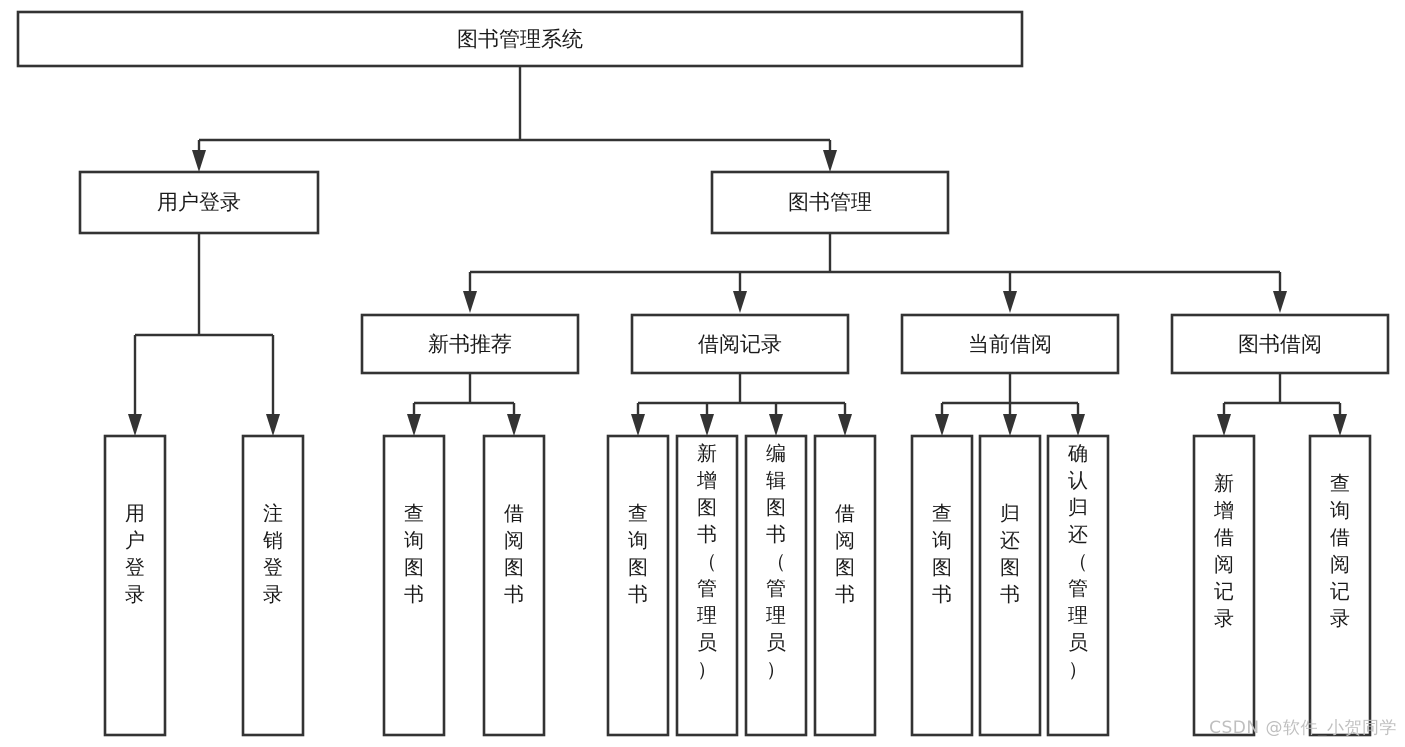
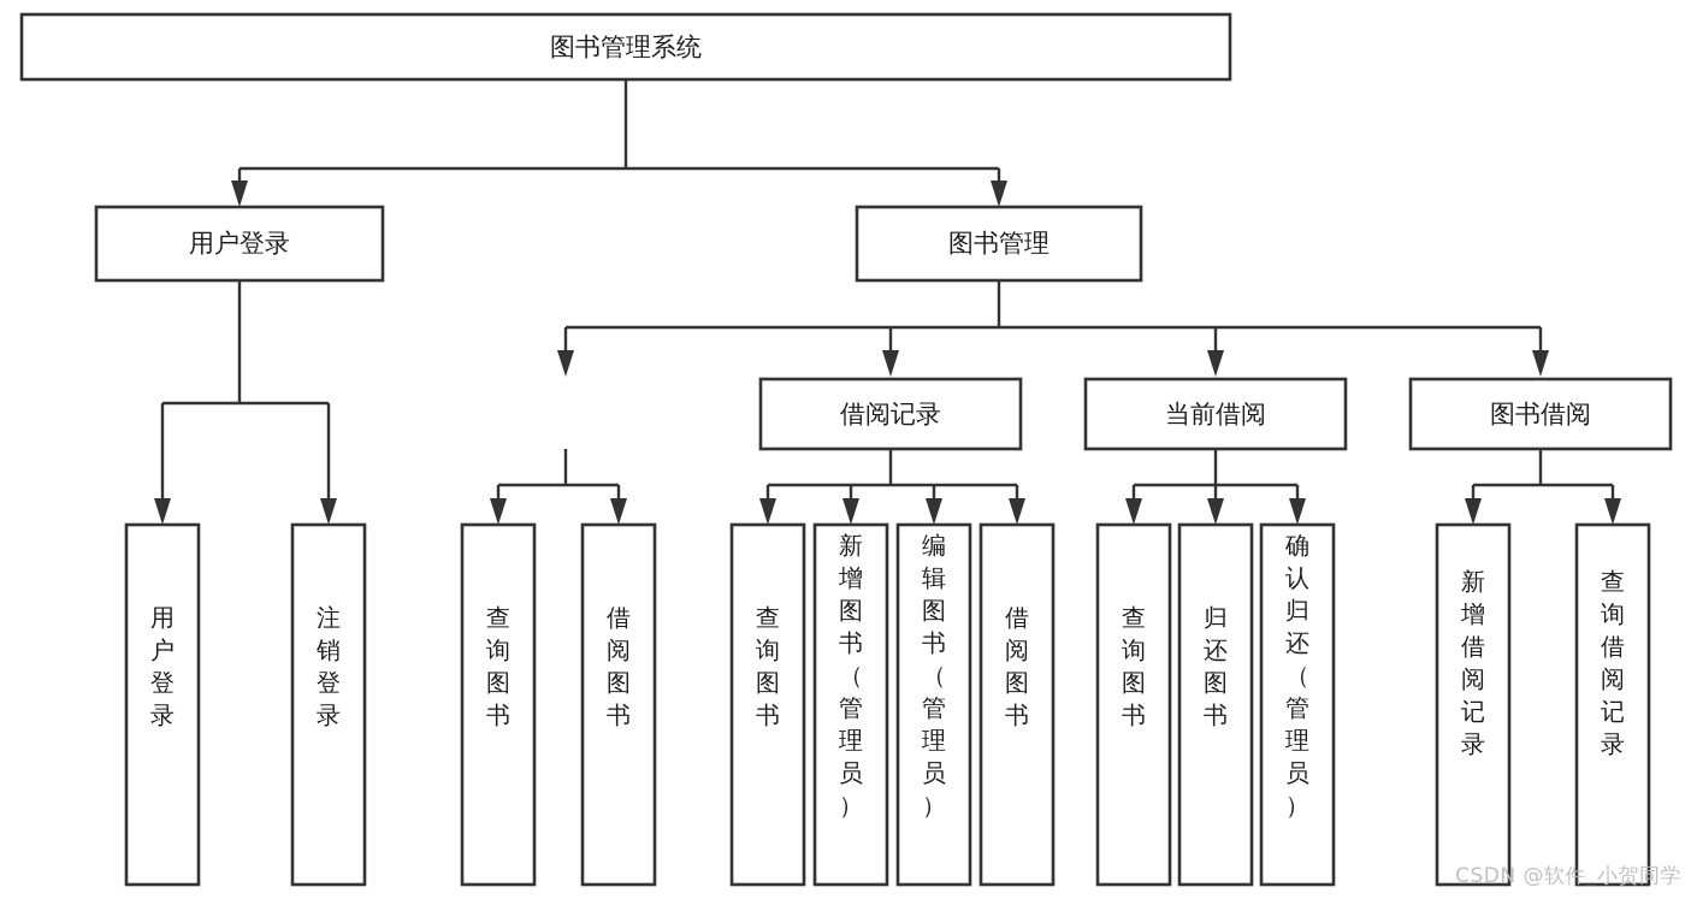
  图书管理系统
  用户登录
  图书管理
- 新书推荐
  借阅记录
  当前借阅
  图书借阅
  用户登录
  注销登录
  查询图书
  借阅图书
  查询图书
  新增图书（管理员）
  编辑图书（管理员）
  借阅图书
  查询图书
  归还图书
  确认归还（管理员）
  新增借阅记录
  查询借阅记录
  CSDN @软件_小贺同学
